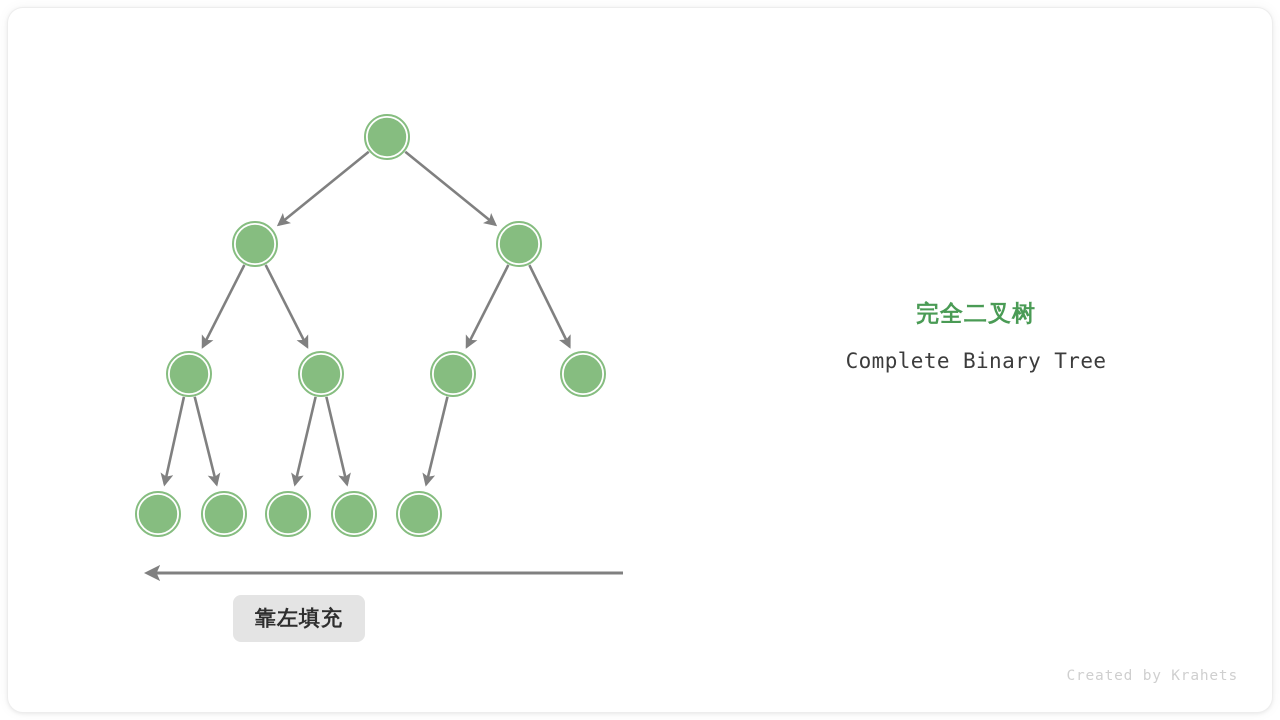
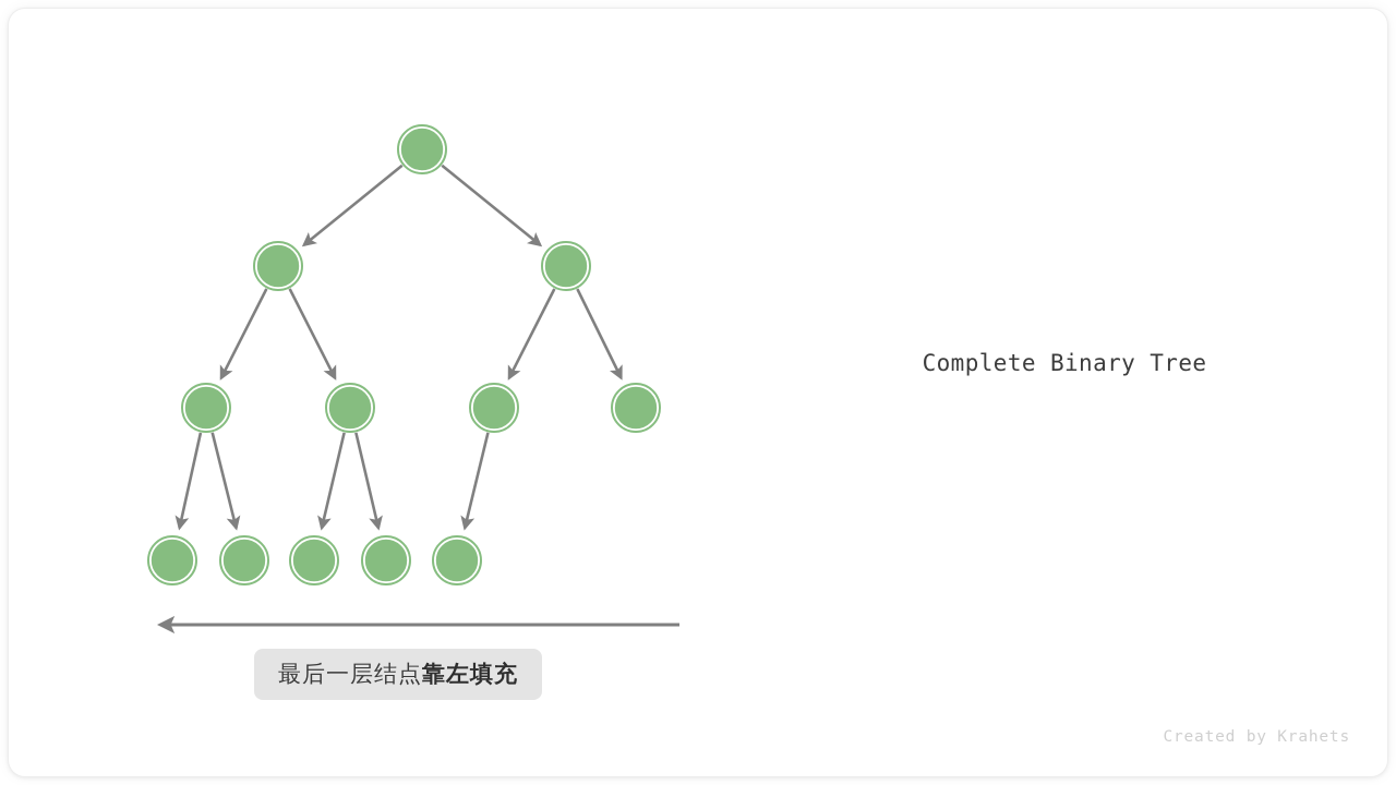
- 完全二叉树
  Complete Binary Tree
+ 最后一层结点
  靠左填充
  Created by Krahets
